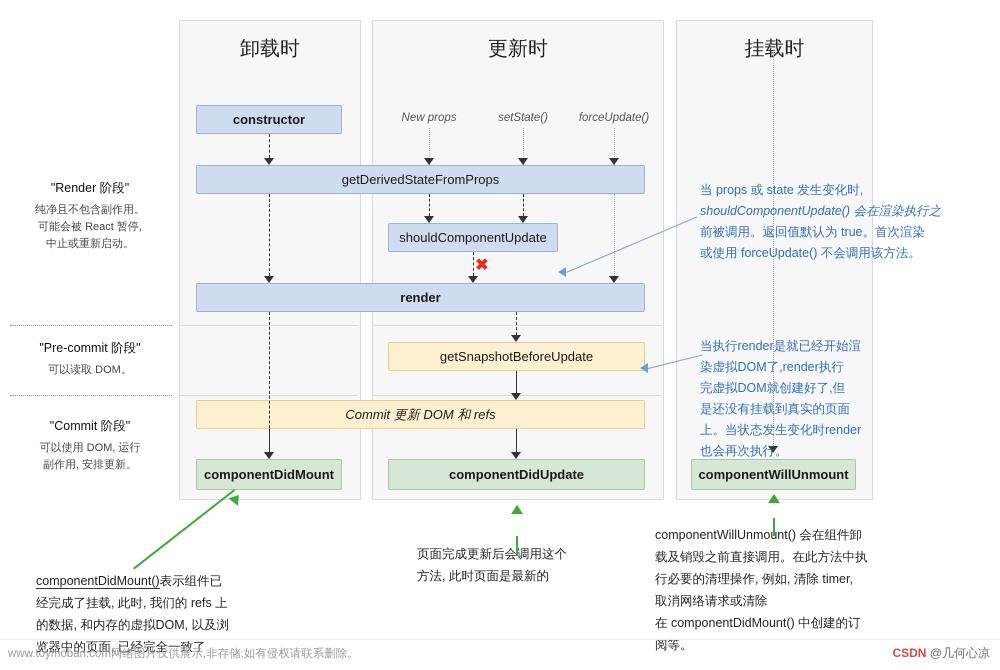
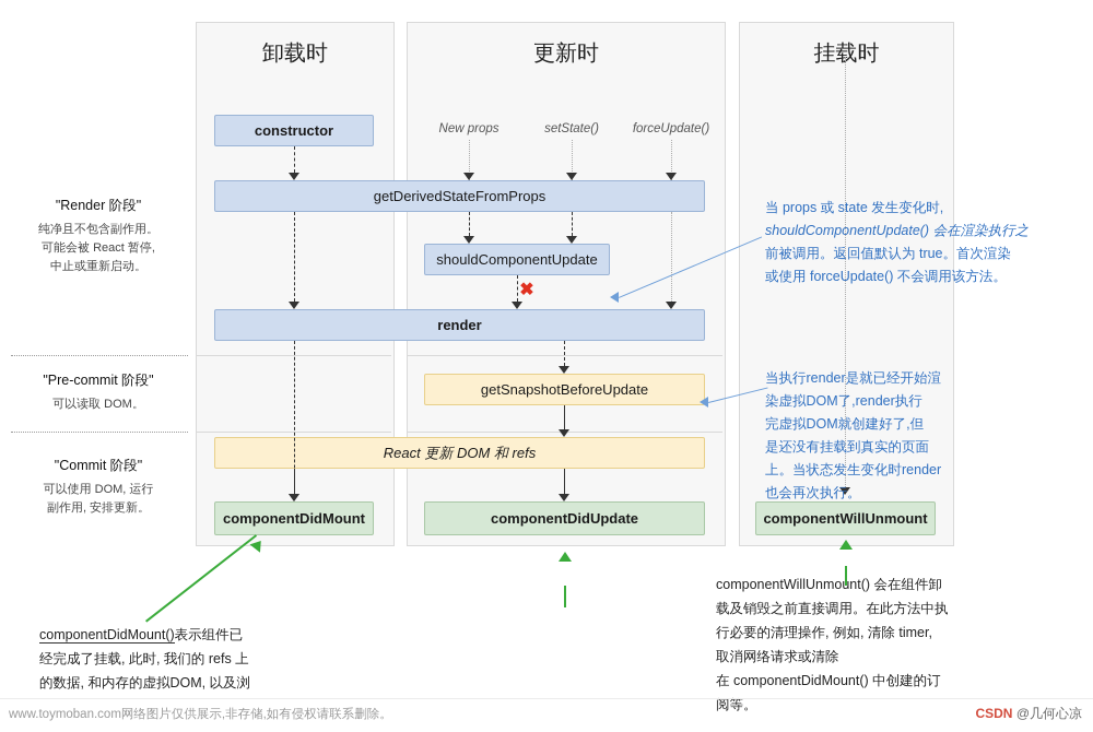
  卸载时
  更新时
  挂载时
  "Render 阶段"
  纯净且不包含副作用。
  可能会被 React 暂停,
  中止或重新启动。
  "Pre-commit 阶段"
  可以读取 DOM。
  "Commit 阶段"
  可以使用 DOM, 运行
  副作用, 安排更新。
  New props
  setState()
  forceUpdate()
  constructor
  getDerivedStateFromProps
  shouldComponentUpdate
  render
  getSnapshotBeforeUpdate
- Commit 更新 DOM 和 refs
+ React 更新 DOM 和 refs
  componentDidMount
  componentDidUpdate
  componentWillUnmount
  ✖
  当 props 或 state 发生变化时,
  shouldComponentUpdate() 会在渲染执行之
  前被调用。返回值默认为 true。首次渲染
  或使用 forceUpdate() 不会调用该方法。
  当执行render是就已经开始渲
  染虚拟DOM了,render执行
  完虚拟DOM就创建好了,但
  是还没有挂载到真实的页面
  上。当状态发生变化时render
  也会再次执行。
  componentDidMount()表示组件已
  经完成了挂载, 此时, 我们的 refs 上
  的数据, 和内存的虚拟DOM, 以及浏
- 览器中的页面, 已经完全一致了
- 页面完成更新后会调用这个
- 方法, 此时页面是最新的
  componentWillUnmount() 会在组件卸
  载及销毁之前直接调用。在此方法中执
  行必要的清理操作, 例如, 清除 timer,
  取消网络请求或清除
  在 componentDidMount() 中创建的订
  阅等。
  www.toymoban.com网络图片仅供展示,非存储,如有侵权请联系删除。
  CSDN @几何心凉
